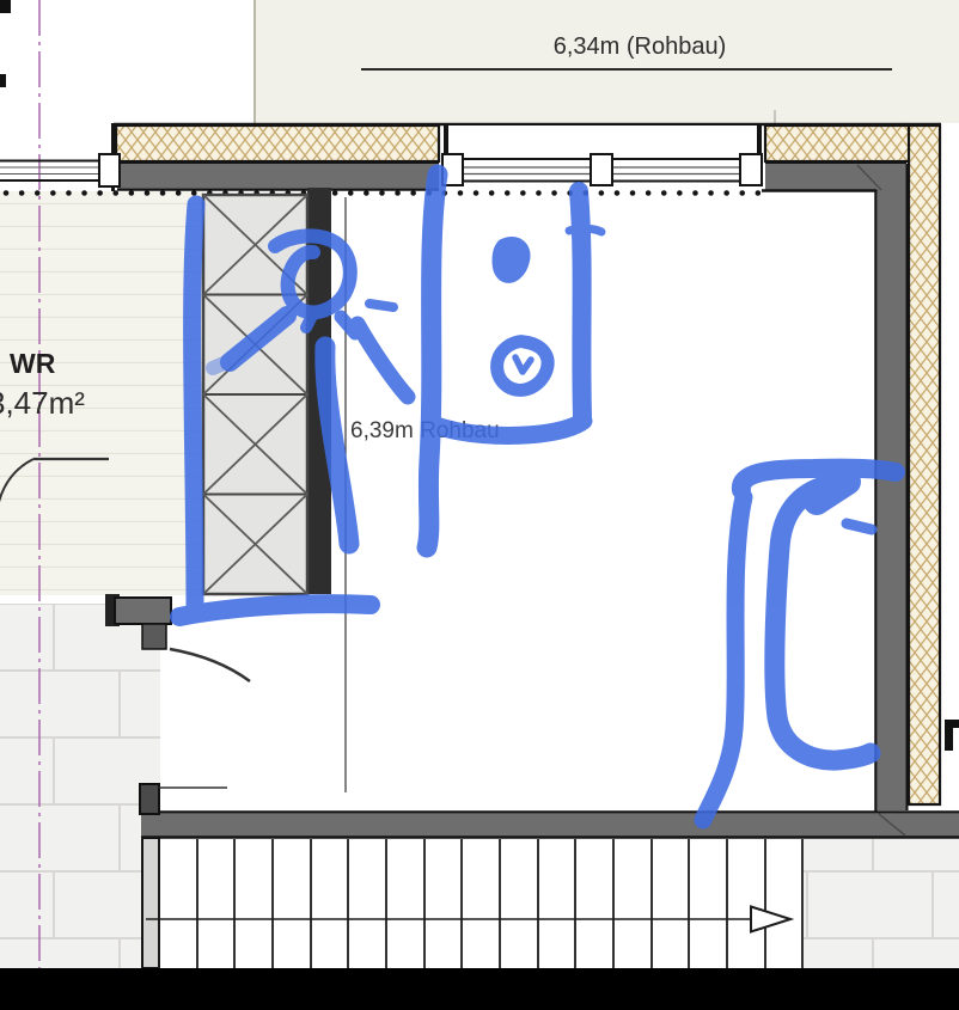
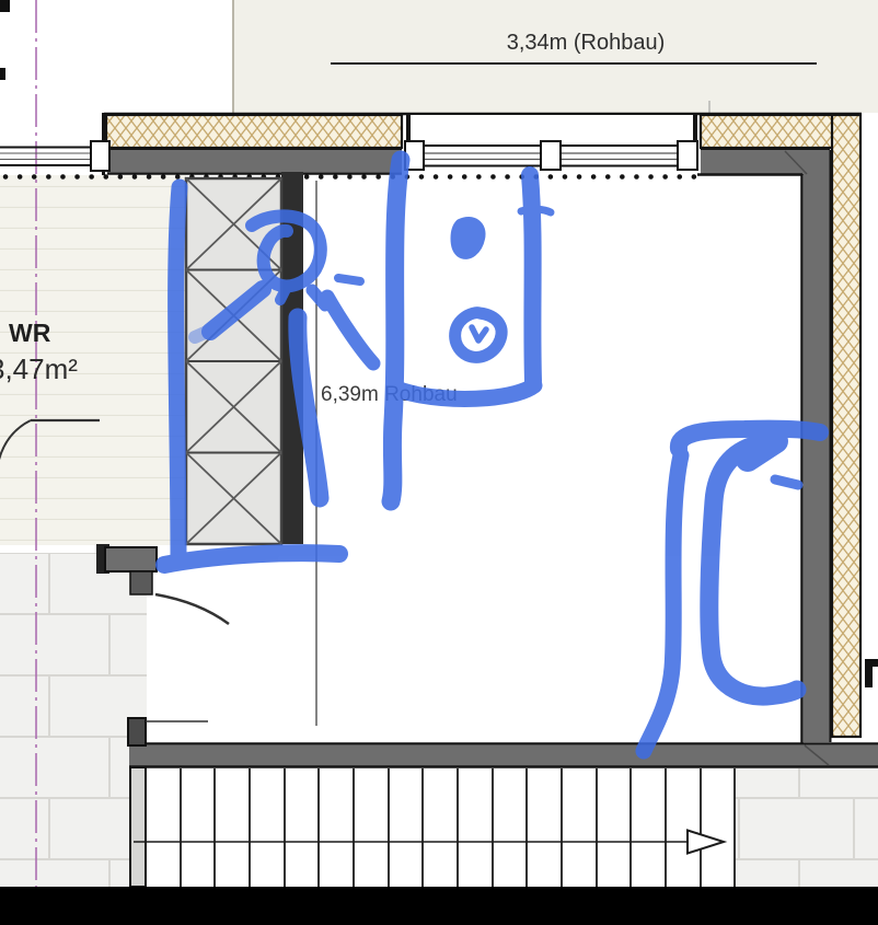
- 6,34m (Rohbau)
+ 3,34m (Rohbau)
  6,39m Rohbau
  WR
  ,47m²
